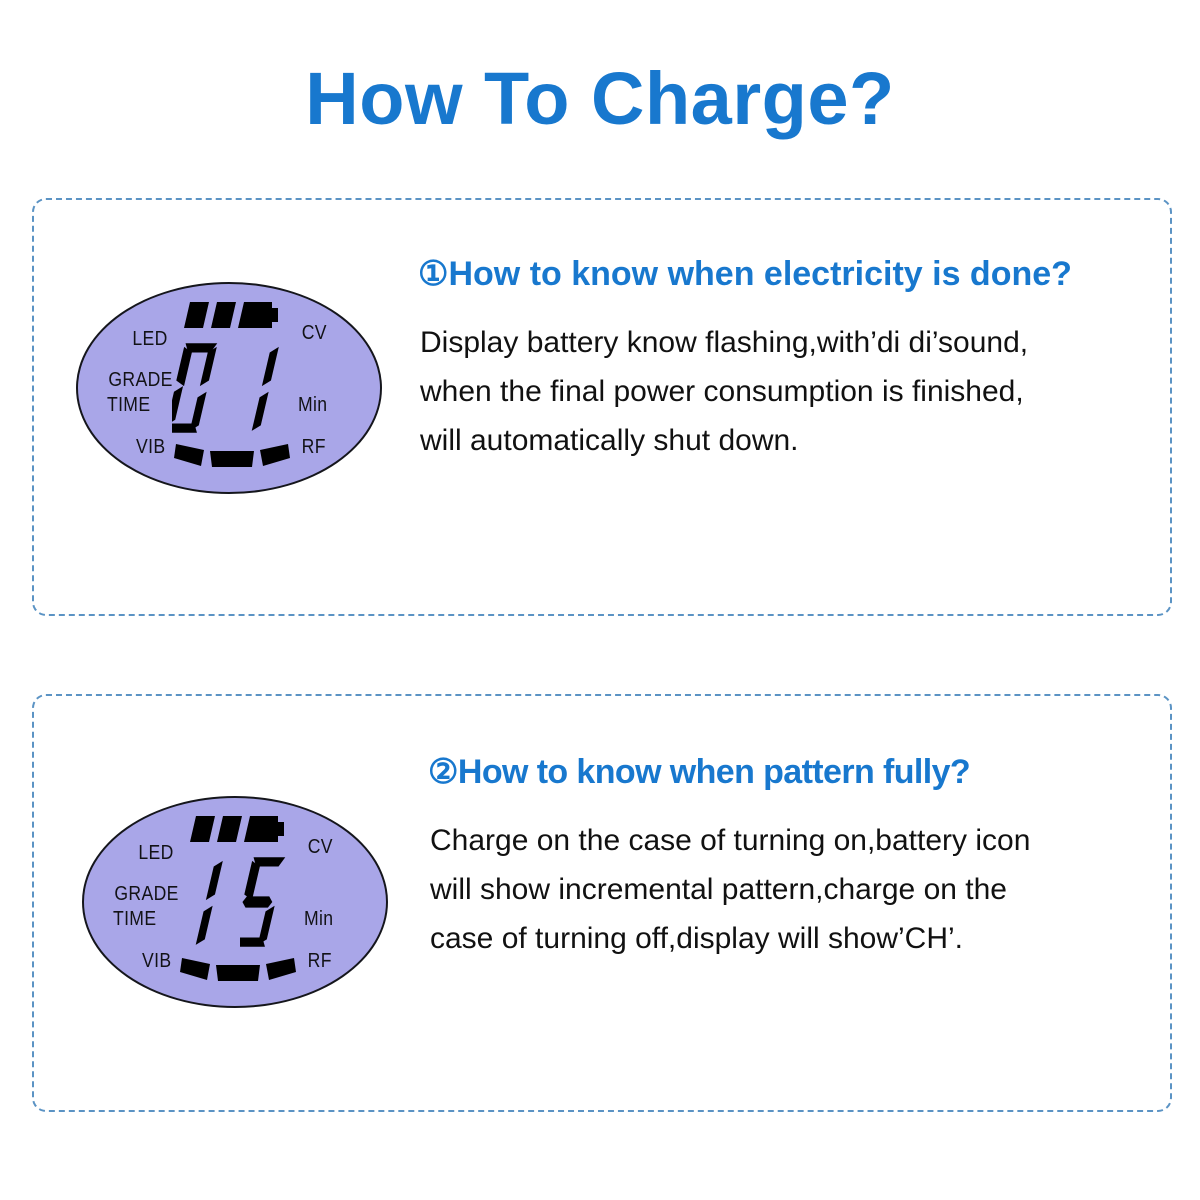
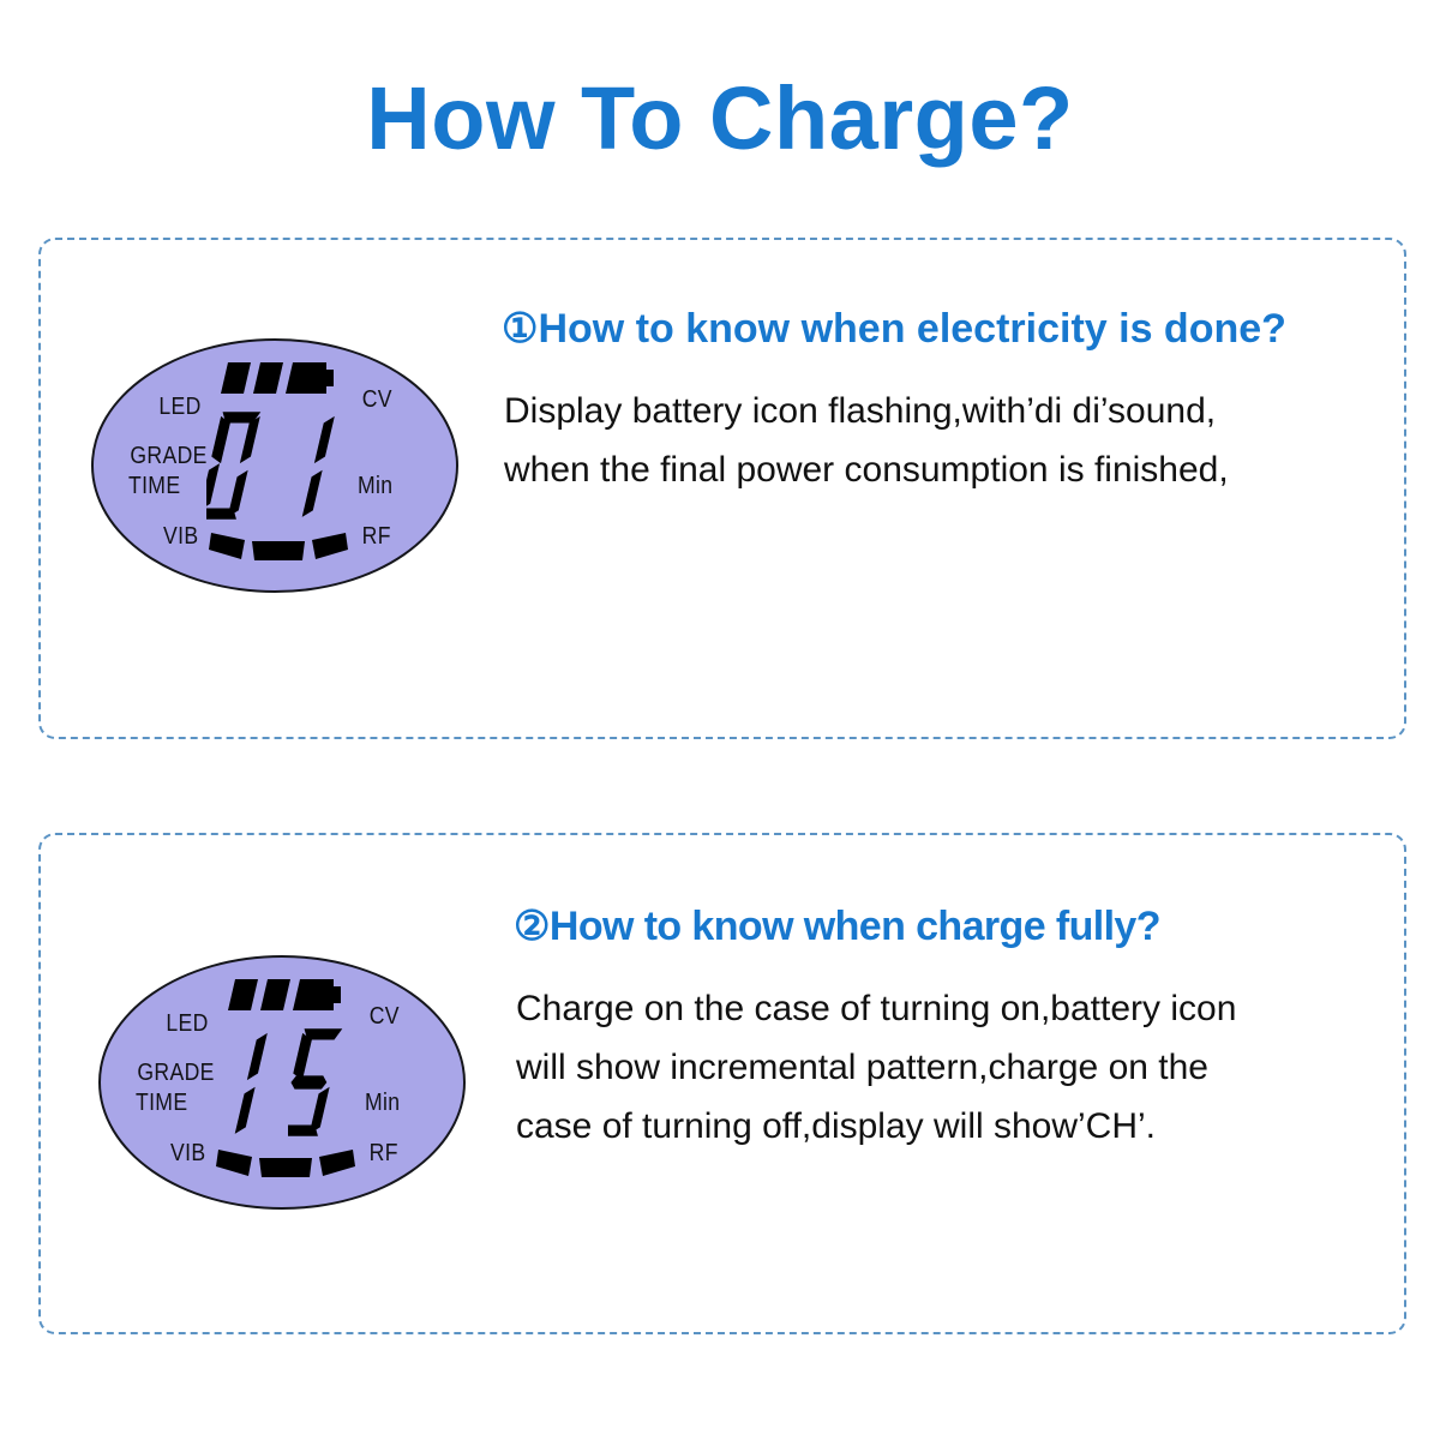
  How To Charge?
  LED
  GRADE
  TIME
  VIB
  CV
  Min
  RF
  ①How to know when electricity is done?
- Display battery know flashing,with’di di’sound,
+ Display battery icon flashing,with’di di’sound,
  when the final power consumption is finished,
- will automatically shut down.
  LED
  GRADE
  TIME
  VIB
  CV
  Min
  RF
- ②How to know when pattern fully?
+ ②How to know when charge fully?
  Charge on the case of turning on,battery icon
  will show incremental pattern,charge on the
  case of turning off,display will show’CH’.
